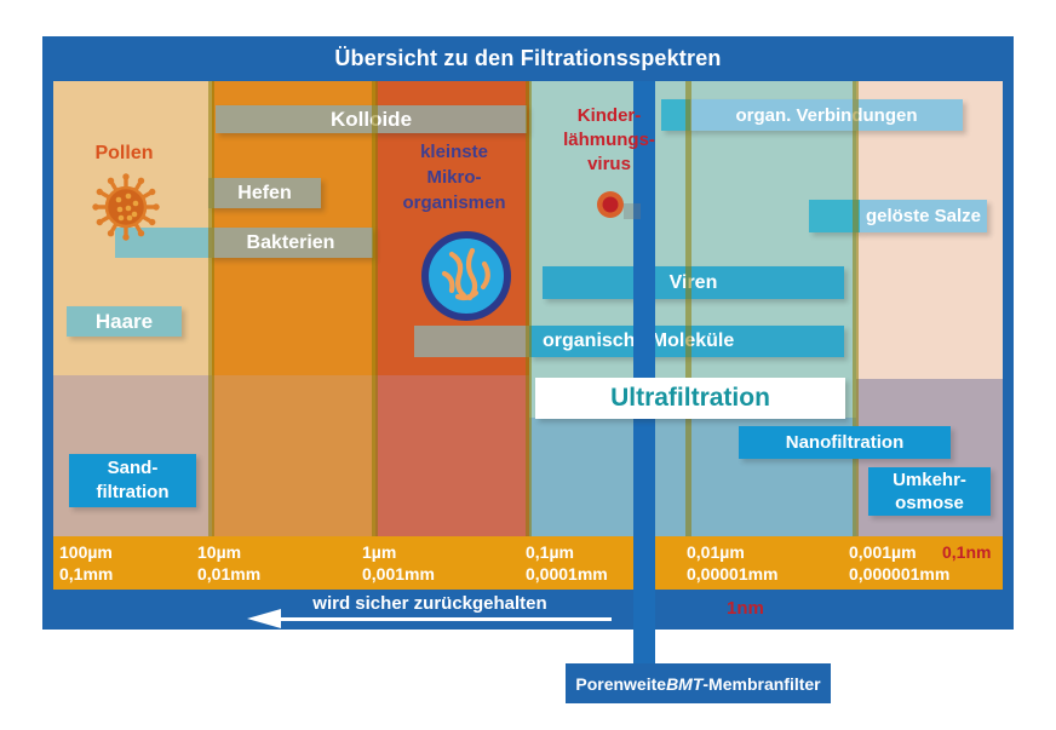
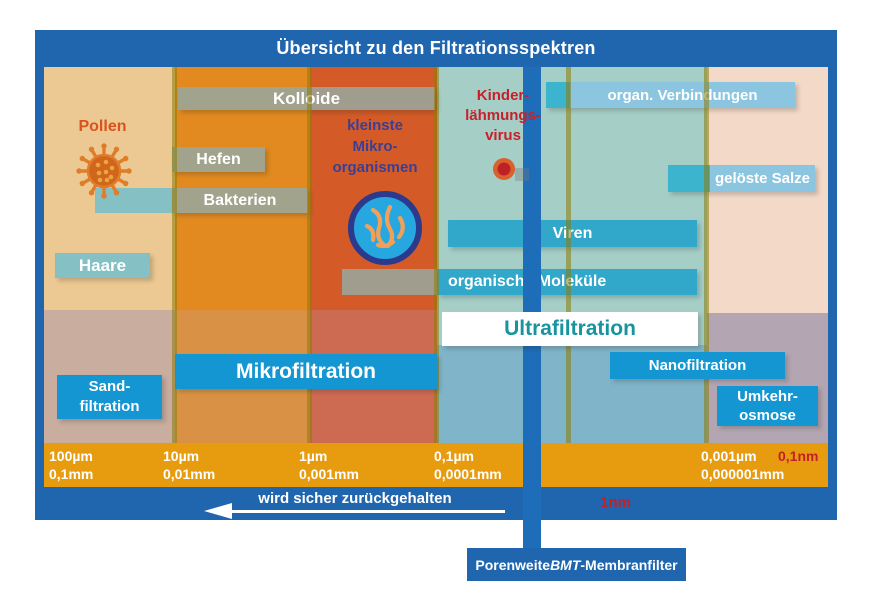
  Übersicht zu den Filtrationsspektren
  Kolloide
  Hefen
  Bakterien
  Haare
  Viren
  organisch Moleküle
  organ. Verbindungen
  gelöste Salze
  Ultrafiltration
+ Mikrofiltration
  Nanofiltration
  Umkehr-
  osmose
  Sand-
  filtration
  Pollen
  kleinste
  Mikro-
  organismen
  Kinder-
  lähmungs-
  virus
  100µm
  0,1mm
  10µm
  0,01mm
  1µm
  0,001mm
  0,1µm
  0,0001mm
- 0,01µm
- 0,00001mm
  0,001µm
  0,000001mm
  0,1nm
  1nm
  wird sicher zurückgehalten
  Porenweite
  BMT
  -Membranfilter
